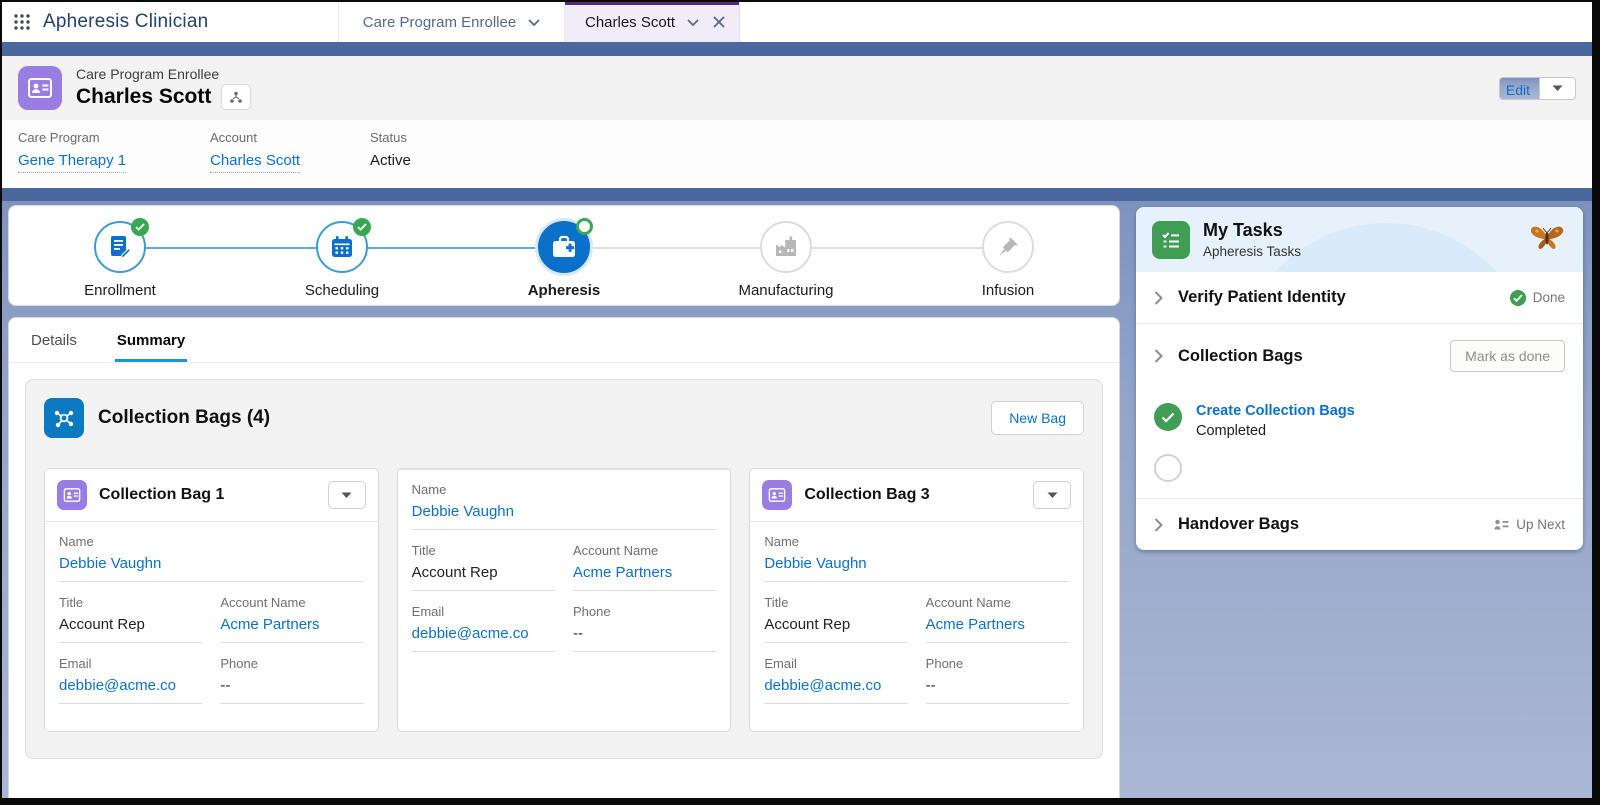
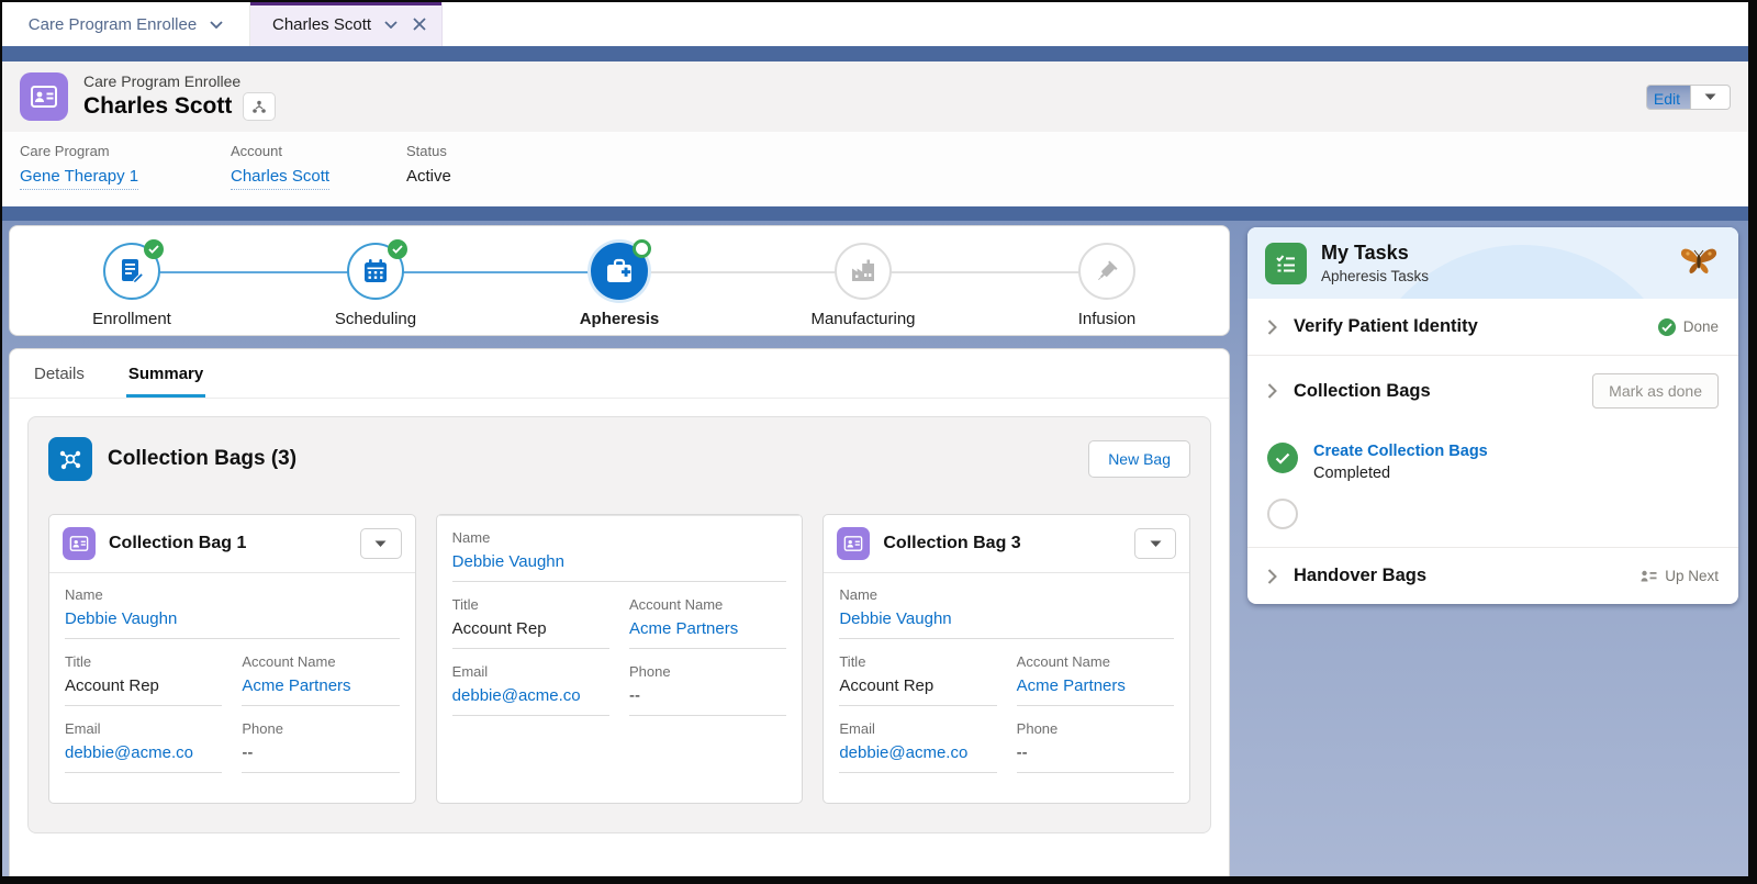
- Apheresis Clinician
  Care Program Enrollee
  Charles Scott
  Care Program Enrollee
  Charles Scott
  Edit
  Care Program
  Gene Therapy 1
  Account
  Charles Scott
  Status
  Active
  Enrollment
  Scheduling
  Apheresis
  Manufacturing
  Infusion
  Details
  Summary
- Collection Bags (4)
+ Collection Bags (3)
  New Bag
  Collection Bag 1
  Name
  Debbie Vaughn
  Title
  Account Rep
  Account Name
  Acme Partners
  Email
  debbie@acme.co
  Phone
  --
  Name
  Debbie Vaughn
  Title
  Account Rep
  Account Name
  Acme Partners
  Email
  debbie@acme.co
  Phone
  --
  Collection Bag 3
  Name
  Debbie Vaughn
  Title
  Account Rep
  Account Name
  Acme Partners
  Email
  debbie@acme.co
  Phone
  --
  My Tasks
  Apheresis Tasks
  Verify Patient Identity
  Done
  Collection Bags
  Mark as done
  Create Collection Bags
  Completed
  Handover Bags
  Up Next
